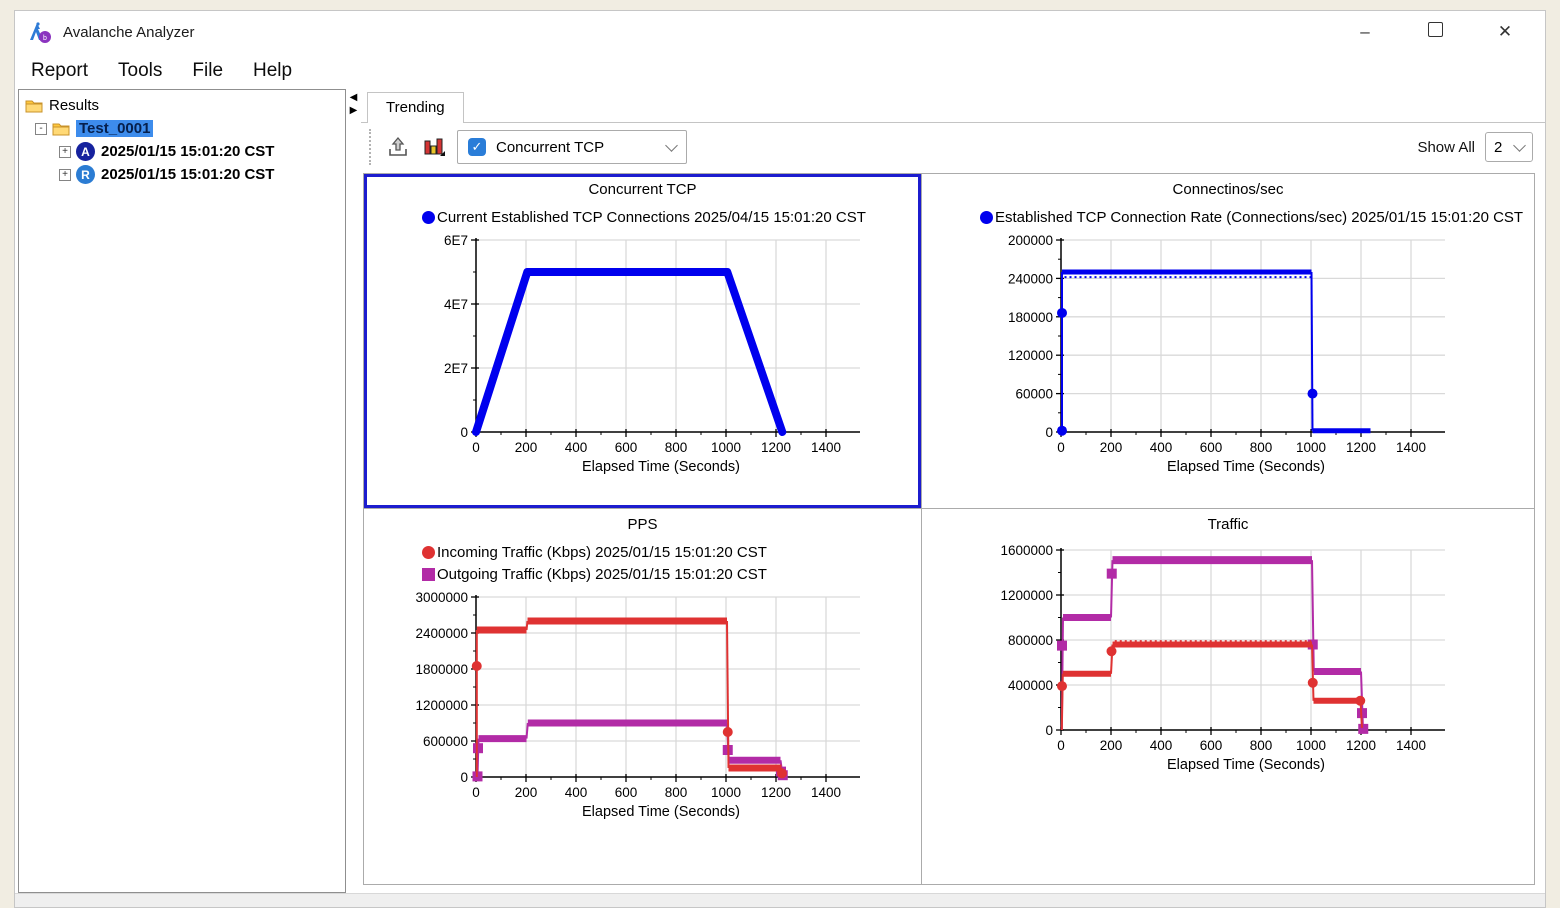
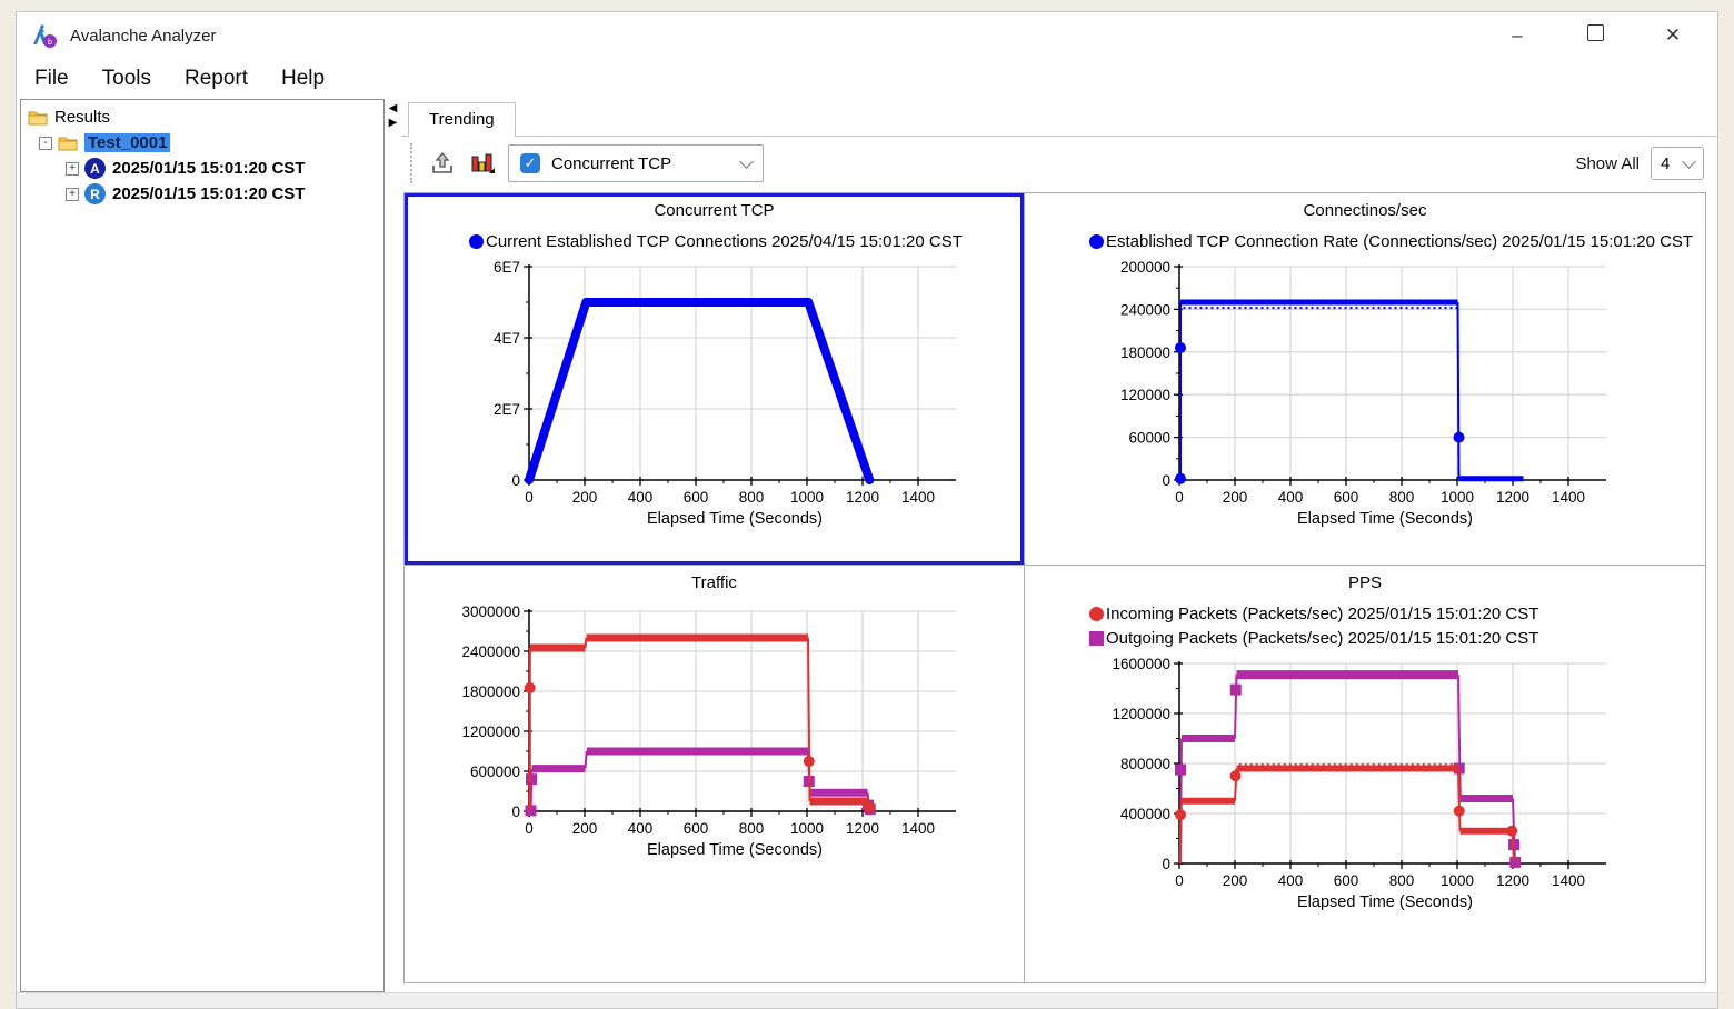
  Avalanche Analyzer
  –
  ✕
- Report
+ File
  Tools
- File
+ Report
  Help
  Results
  -
  Test_0001
  +
  A
  2025/01/15 15:01:20 CST
  +
  R
  2025/01/15 15:01:20 CST
  ◀
  ▶
  Trending
  ✓
  Concurrent TCP
  Show All
- 2
+ 4
  Concurrent TCP
  Current Established TCP Connections 2025/04/15 15:01:20 CST
  0
  200
  400
  600
  800
  1000
  1200
  1400
  0
  2E7
  4E7
  6E7
  Elapsed Time (Seconds)
  Connectinos/sec
  Established TCP Connection Rate (Connections/sec) 2025/01/15 15:01:20 CST
  0
  200
  400
  600
  800
  1000
  1200
  1400
  0
  60000
  120000
  180000
  240000
  200000
  Elapsed Time (Seconds)
- PPS
+ Traffic
- Incoming Traffic (Kbps) 2025/01/15 15:01:20 CST
- Outgoing Traffic (Kbps) 2025/01/15 15:01:20 CST
  0
  200
  400
  600
  800
  1000
  1200
  1400
  0
  600000
  1200000
  1800000
  2400000
  3000000
  Elapsed Time (Seconds)
- Traffic
+ PPS
+ Incoming Packets (Packets/sec) 2025/01/15 15:01:20 CST
+ Outgoing Packets (Packets/sec) 2025/01/15 15:01:20 CST
  0
  200
  400
  600
  800
  1000
  1200
  1400
  0
  400000
  800000
  1200000
  1600000
  Elapsed Time (Seconds)
